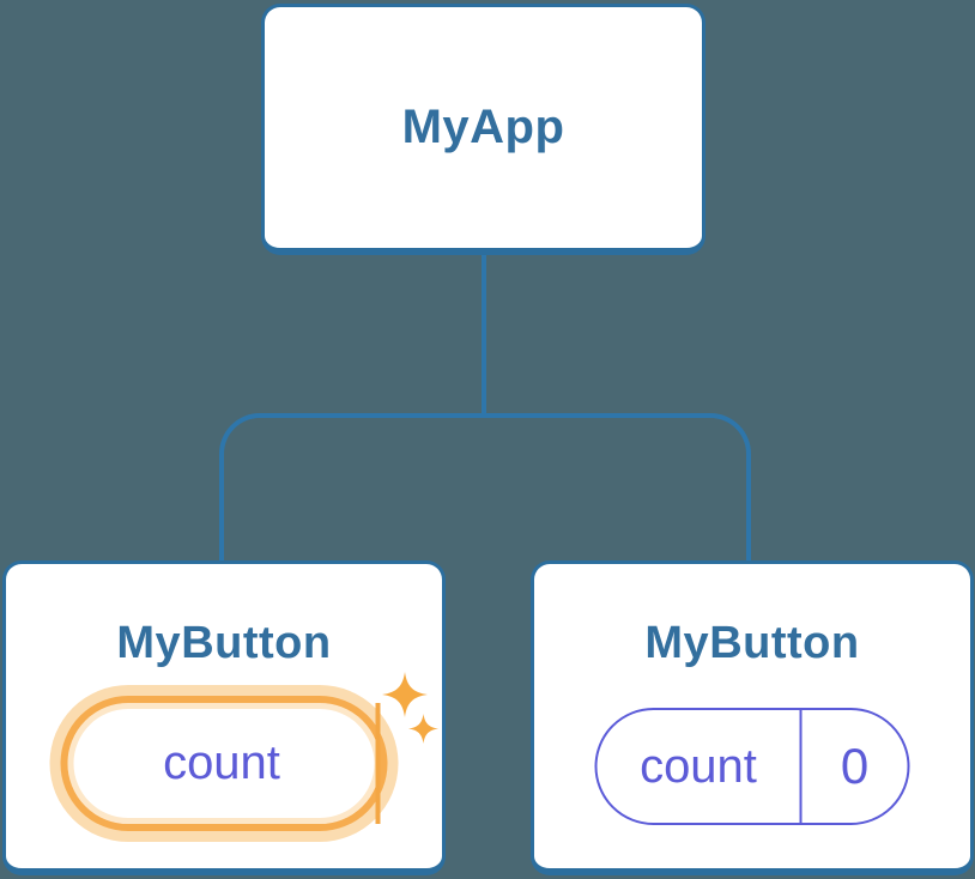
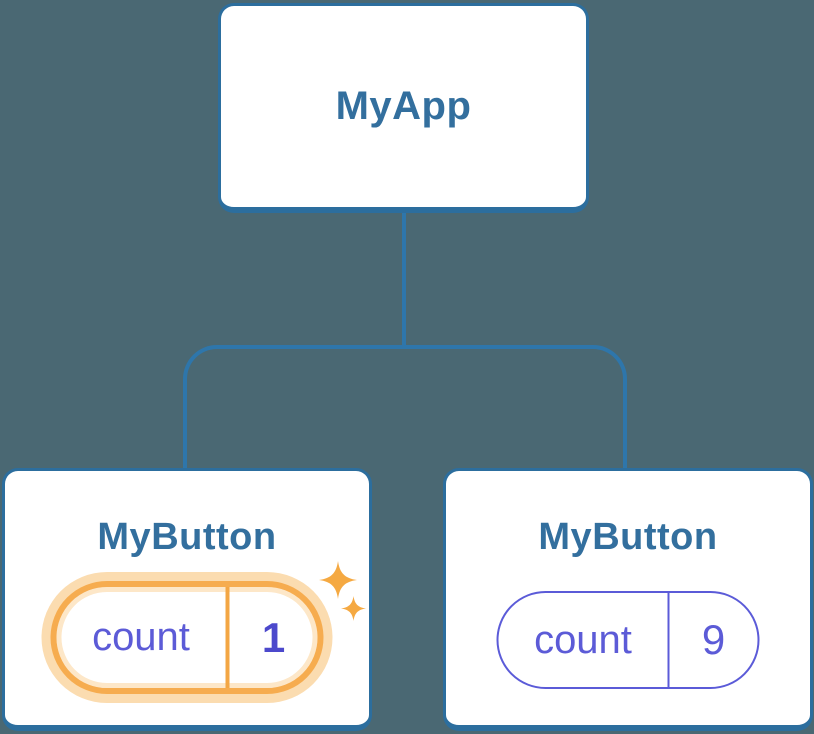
  MyApp
  MyButton
  count
+ 1
  MyButton
  count
- 0
+ 9
